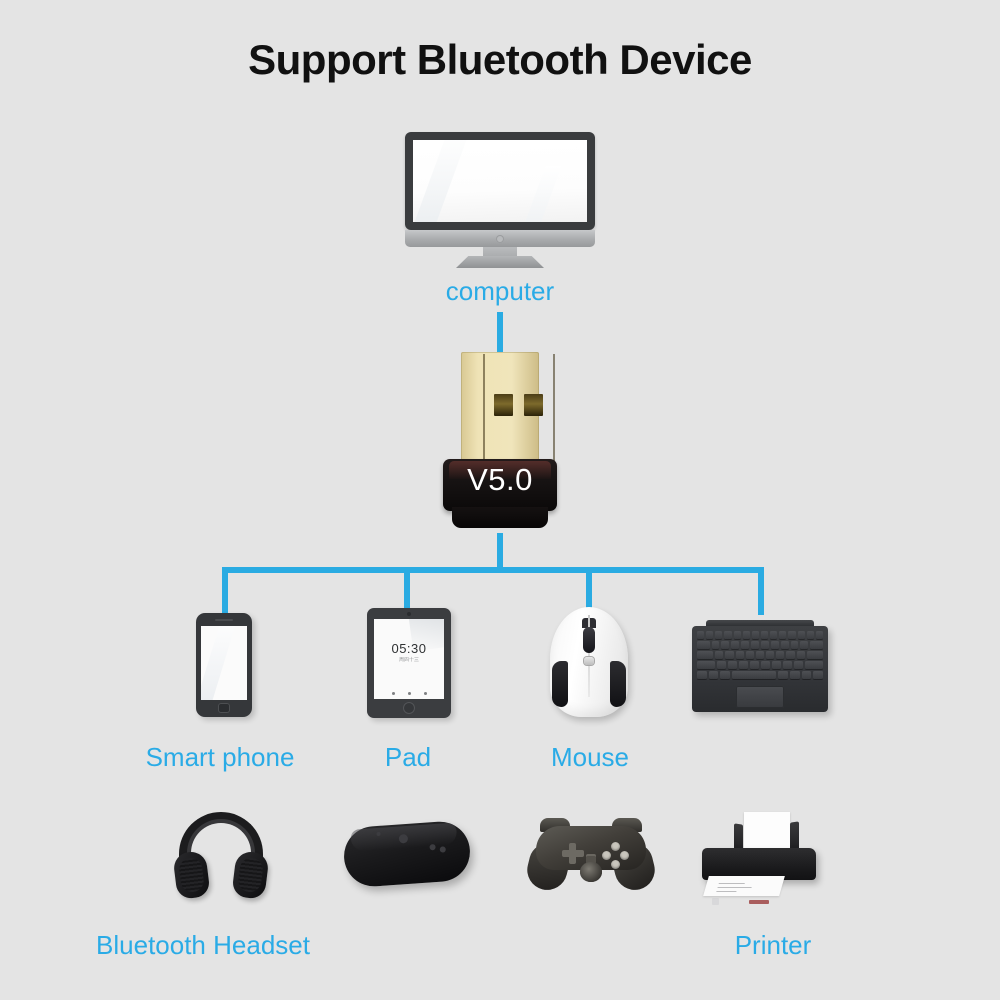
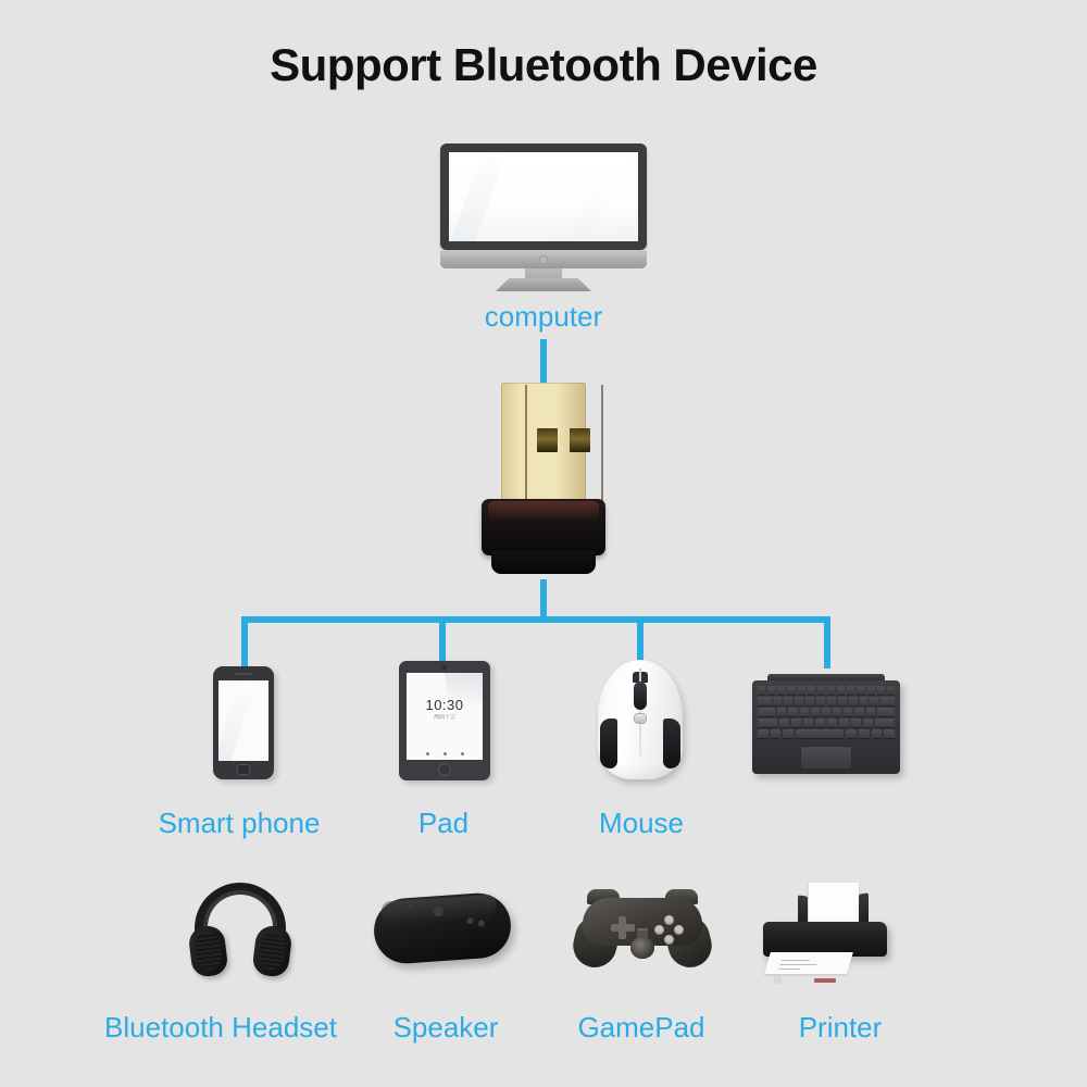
  Support Bluetooth Device
  computer
- V5.0
  Smart phone
- 05:30
+ 10:30
  Pad
  Mouse
  Bluetooth Headset
+ Speaker
+ GamePad
  Printer
